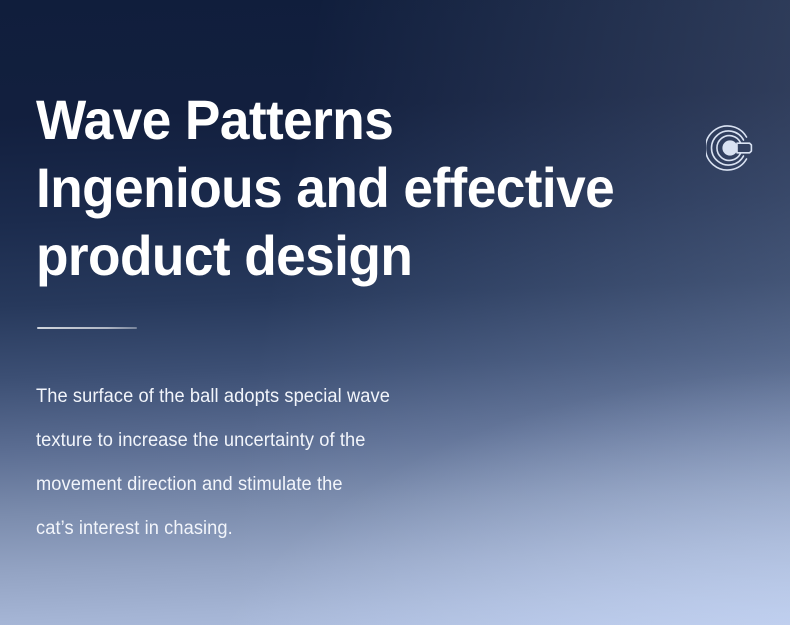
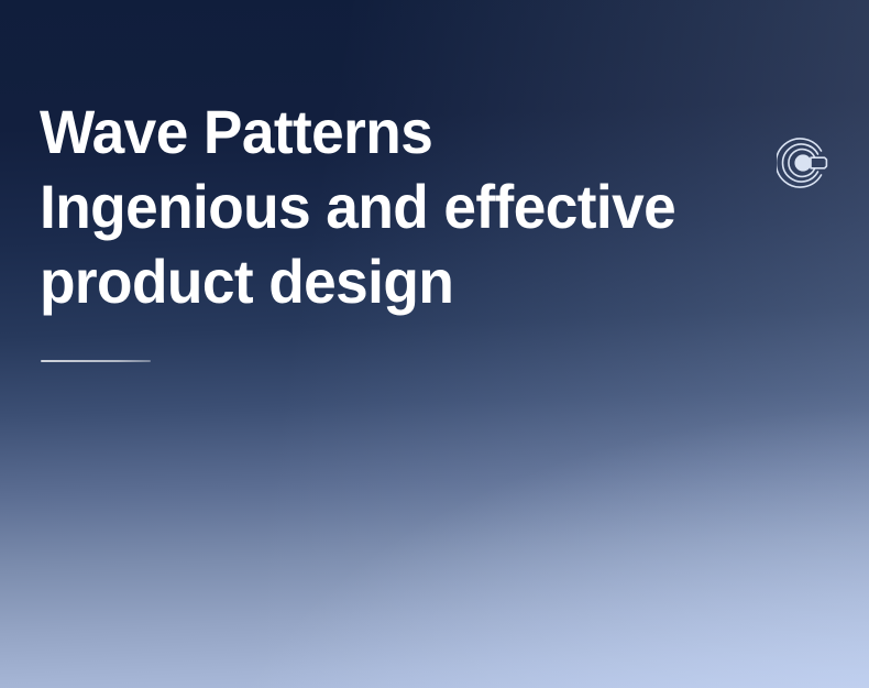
  Wave Patterns
  Ingenious and effective
  product design
- The surface of the ball adopts special wave
- texture to increase the uncertainty of the
- movement direction and stimulate the
- cat’s interest in chasing.
